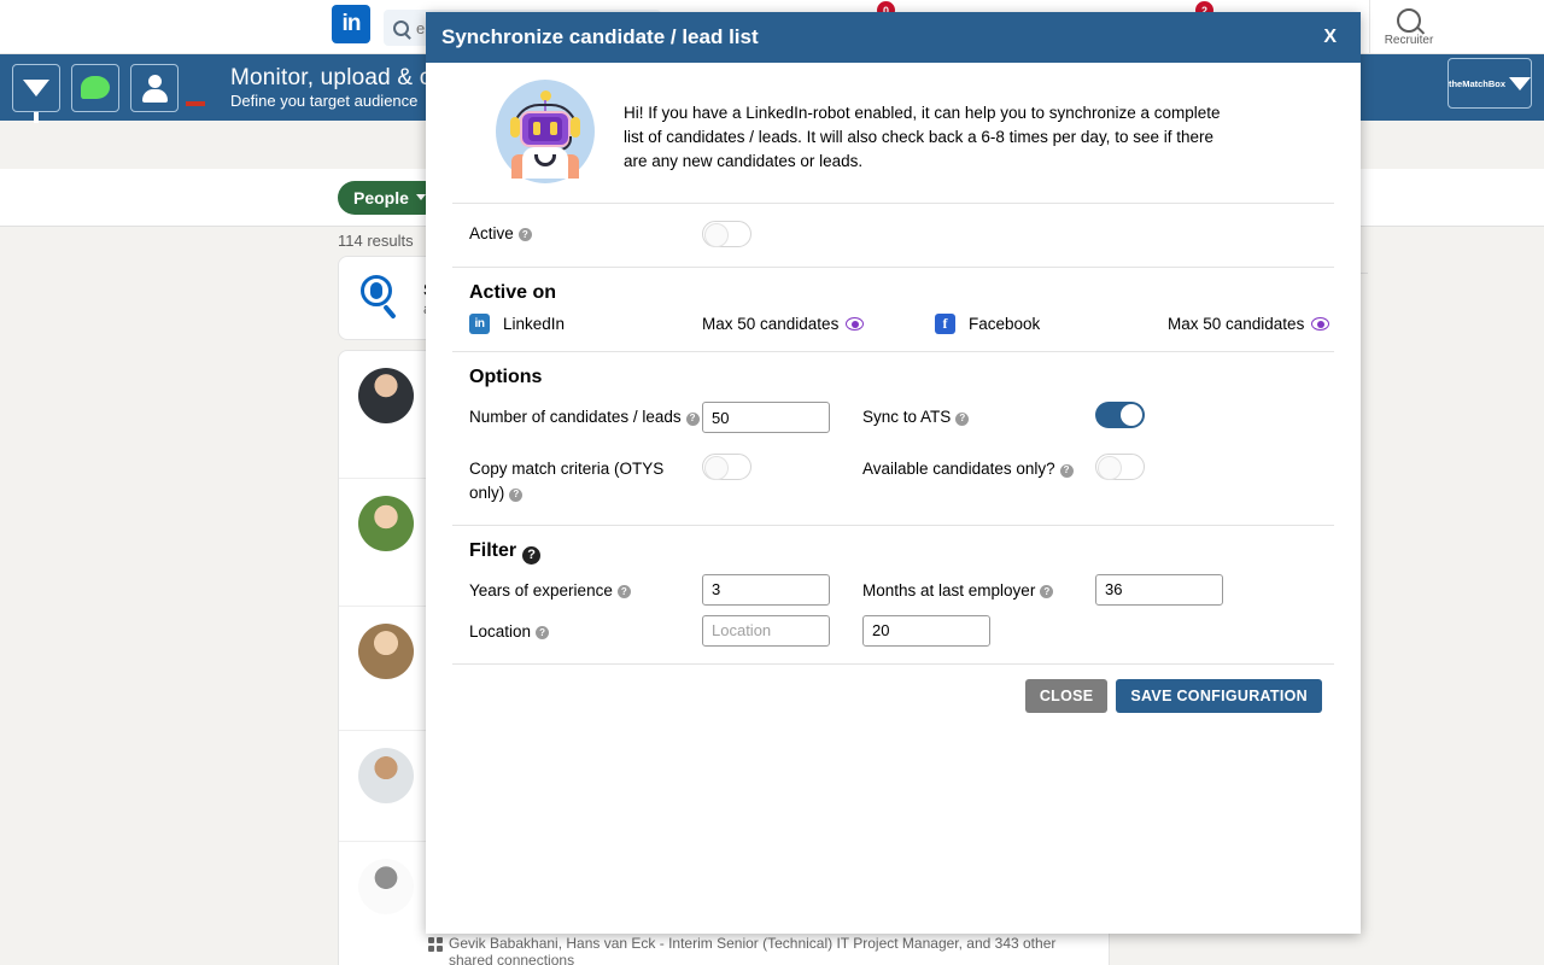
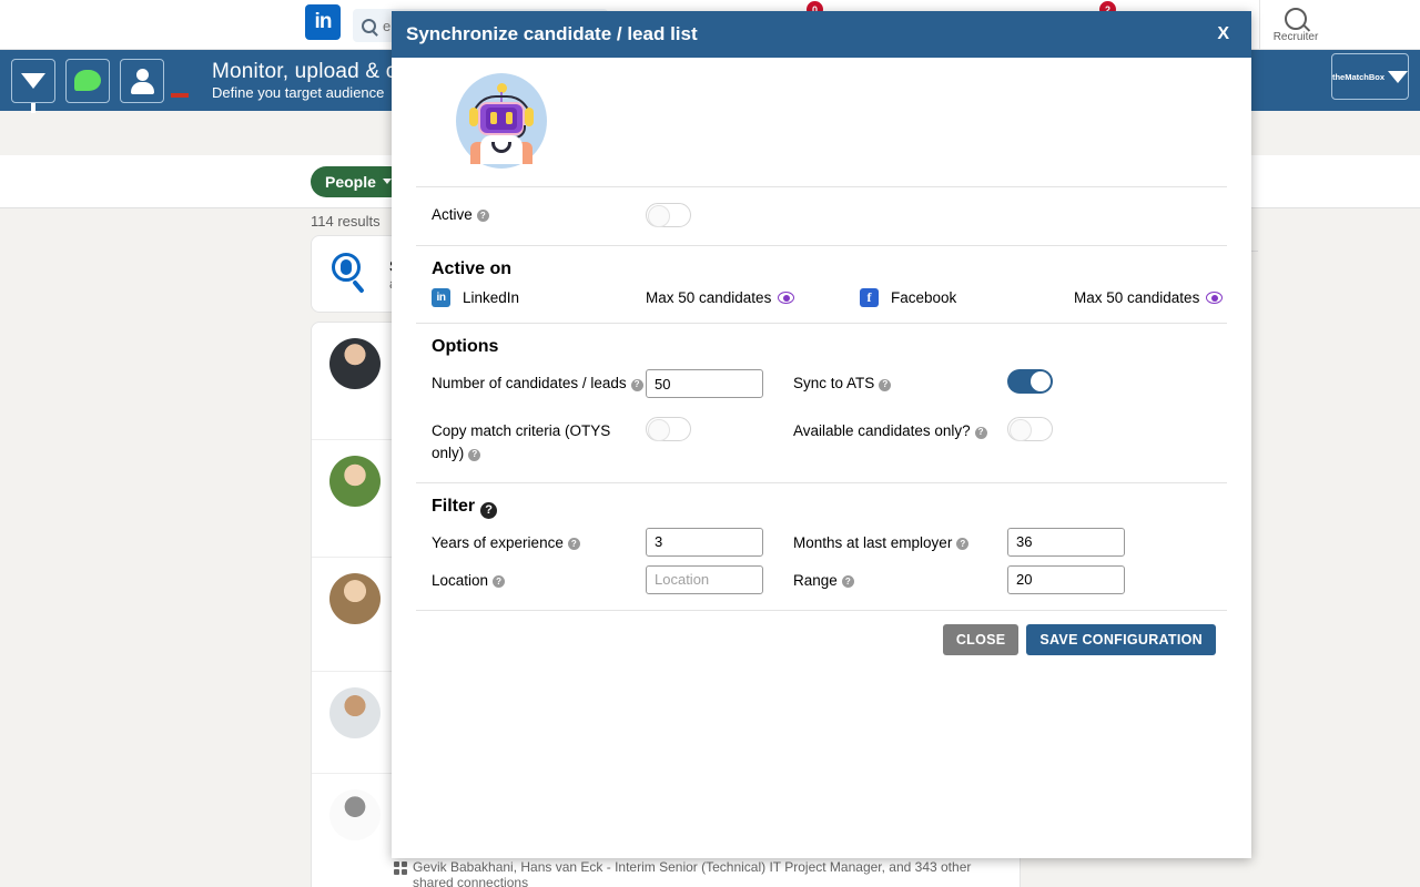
  People
  114 results
  Gevik Babakhani, Hans van Eck - Interim Senior (Technical) IT Project Manager, and 343 other shared connections
  in
  e
  0
  2
  Recruiter
  Monitor, upload &
  Define you target audience
  theMatchBox
  Synchronize candidate / lead list
  X
- Hi! If you have a LinkedIn-robot enabled, it can help you to synchronize a complete list of candidates / leads. It will also check back a 6-8 times per day, to see if there are any new candidates or leads.
  Active ?
  Active on
  in
  LinkedIn
  Max 50 candidates
  f
  Facebook
  Max 50 candidates
  Options
  Number of candidates / leads ?
  50
  Sync to ATS ?
  Copy match criteria (OTYS only) ?
  Available candidates only? ?
  Filter ?
  Years of experience ?
  3
  Months at last employer ?
  36
  Location ?
  Location
+ Range ?
  20
  CLOSE
  SAVE CONFIGURATION
